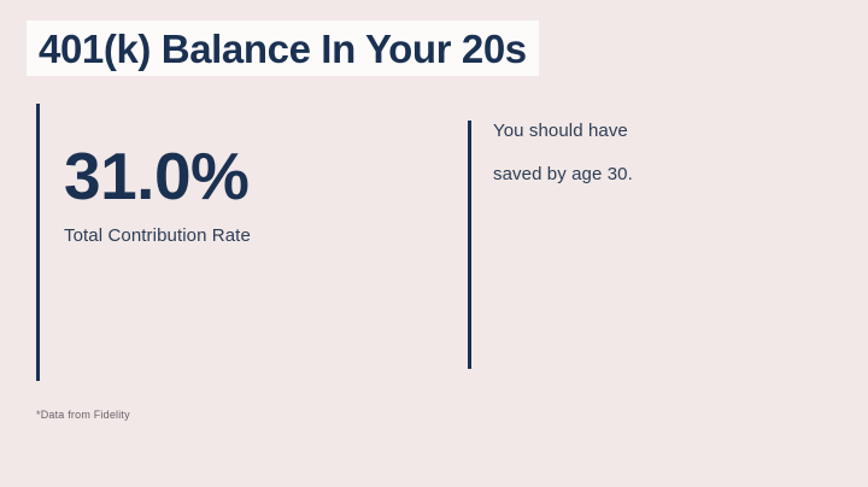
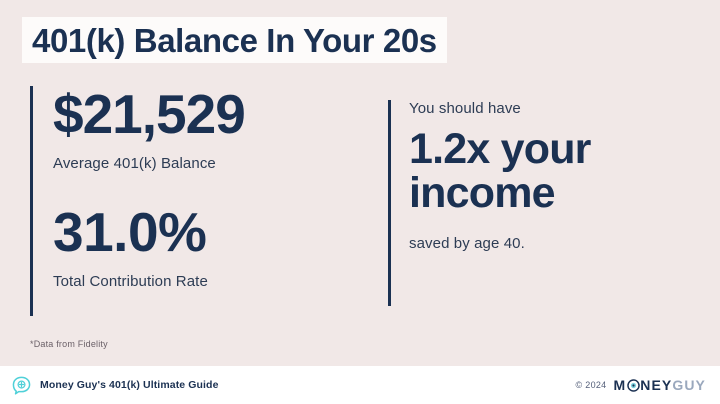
  401(k) Balance In Your 20s
+ $21,529
+ Average 401(k) Balance
  31.0%
  Total Contribution Rate
  You should have
+ 1.2x your
+ income
- saved by age 30.
+ saved by age 40.
  *Data from Fidelity
+ Money Guy's 401(k) Ultimate Guide
+ © 2024
+ M
+ NEY
+ GUY
